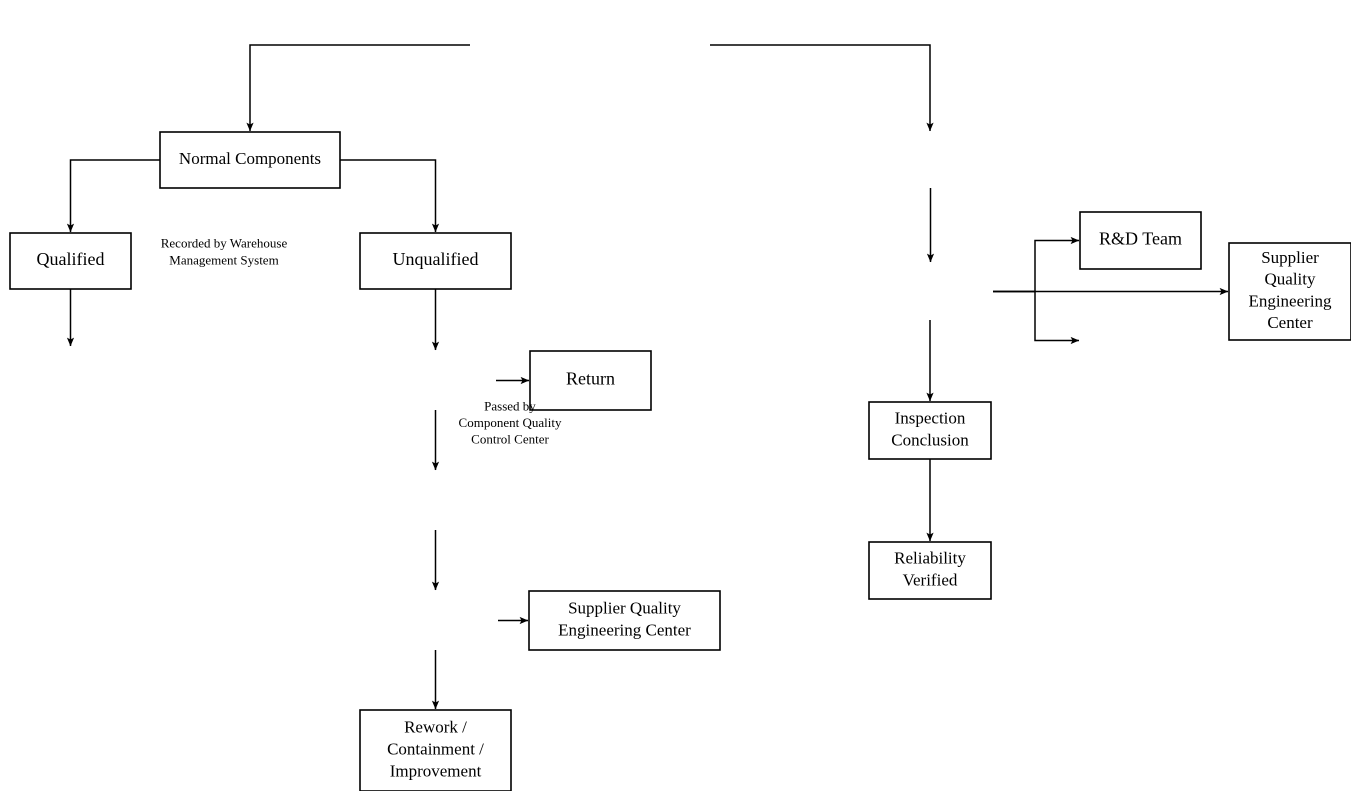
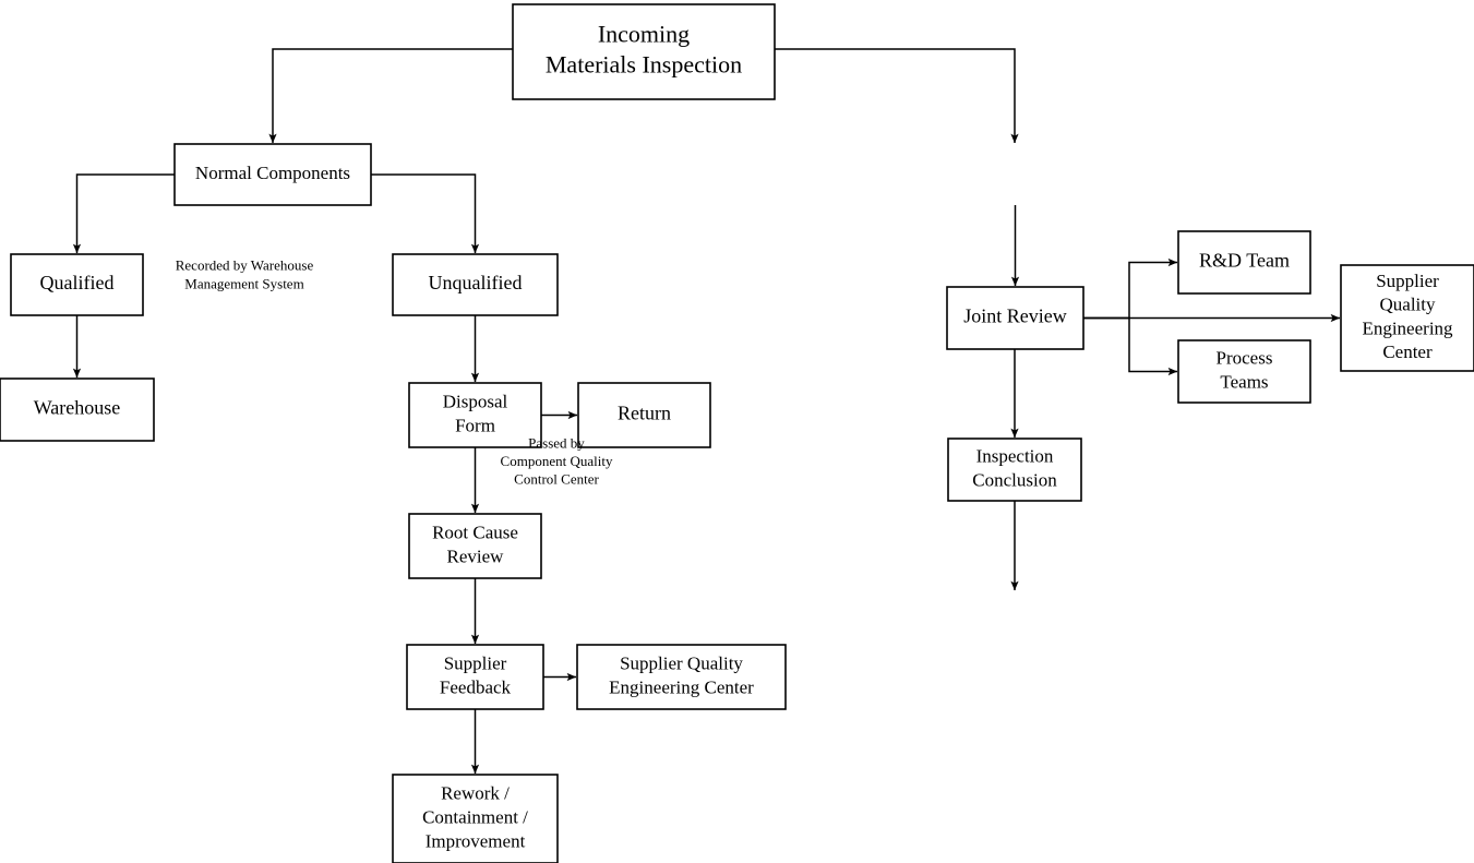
+ Incoming Materials Inspection
  Normal Components
  Qualified
  Unqualified
+ Warehouse
+ Disposal Form
  Return
+ Root Cause Review
+ Supplier Feedback
  Supplier Quality Engineering Center
  Rework / Containment / Improvement
+ Joint Review
  R&D Team
+ Process Teams
  Supplier Quality Engineering Center
  Inspection Conclusion
- Reliability Verified
  Recorded by Warehouse Management System
  Passed by Component Quality Control Center
